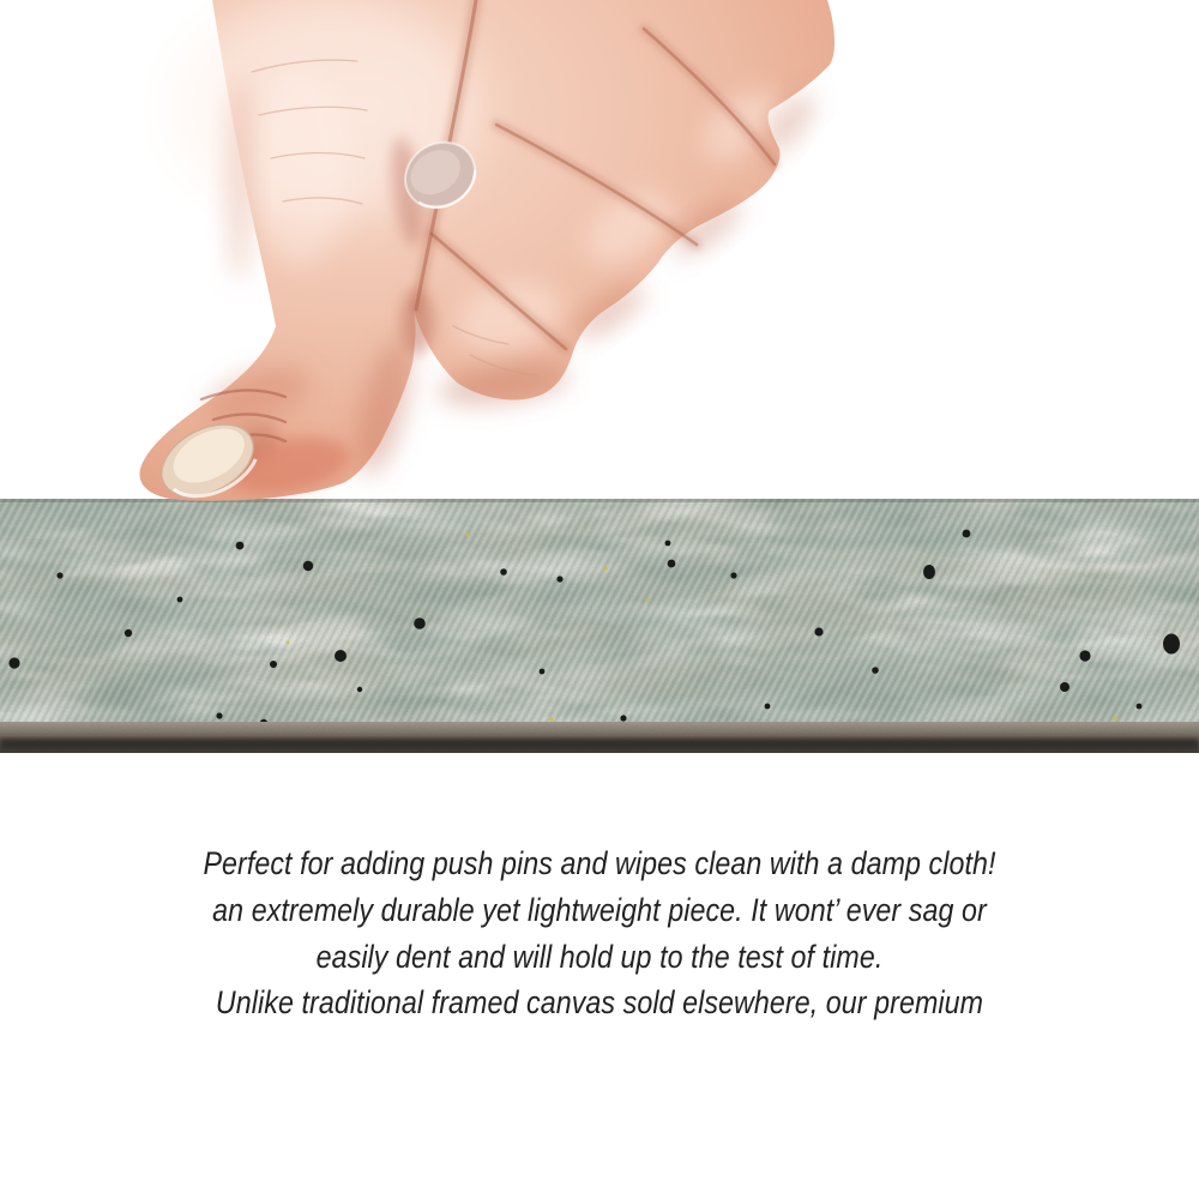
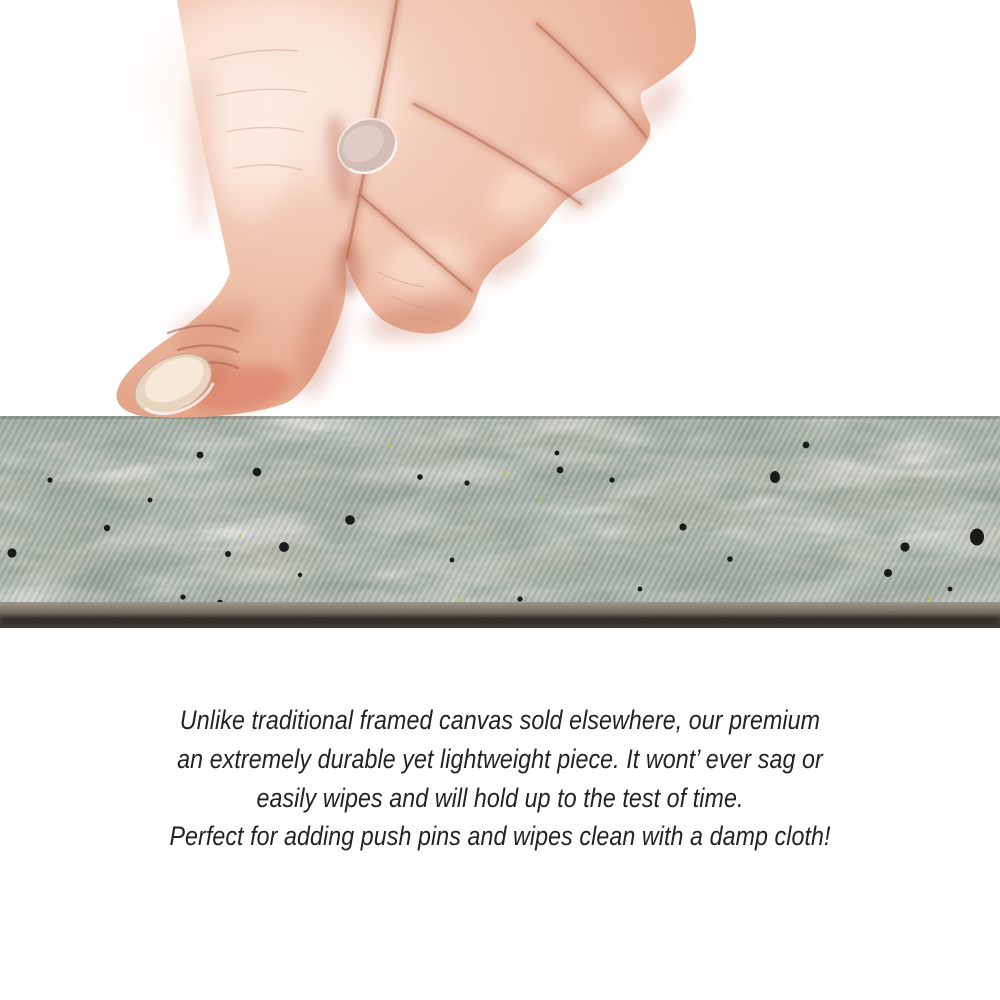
- Perfect for adding push pins and wipes clean with a damp cloth!
+ Unlike traditional framed canvas sold elsewhere, our premium
  an extremely durable yet lightweight piece. It wont’ ever sag or
- easily dent and will hold up to the test of time.
+ easily wipes and will hold up to the test of time.
- Unlike traditional framed canvas sold elsewhere, our premium
+ Perfect for adding push pins and wipes clean with a damp cloth!
